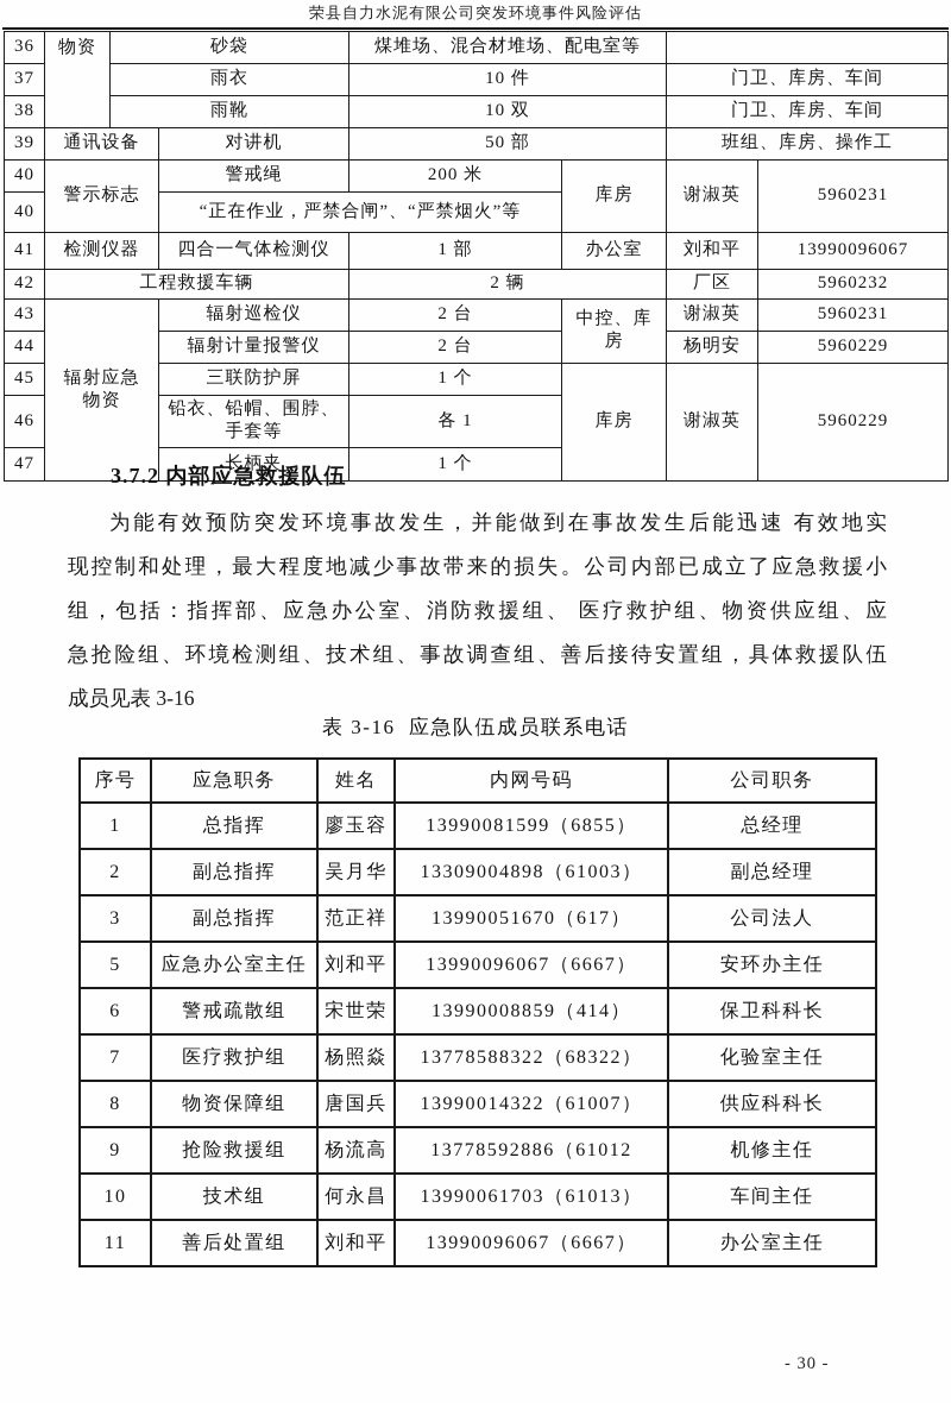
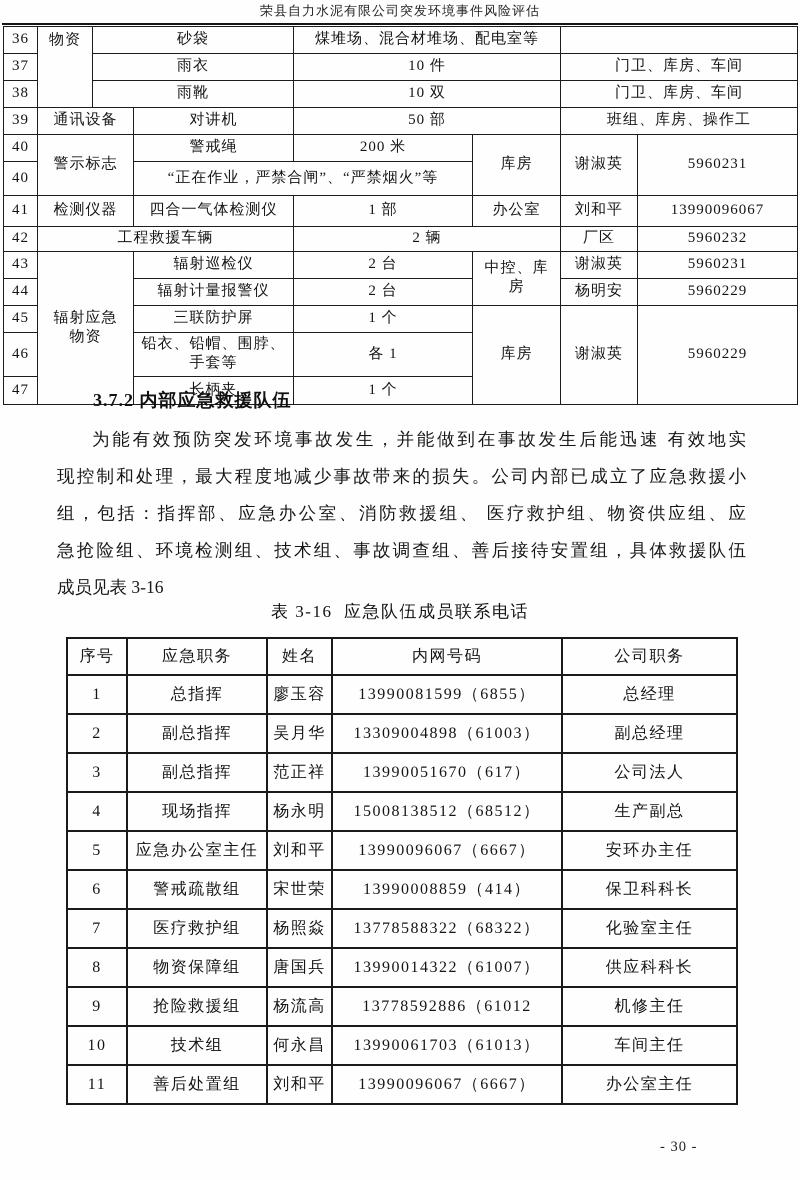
  荣县自力水泥有限公司突发环境事件风险评估
  36	物资	砂袋	煤堆场、混合材堆场、配电室等
  37	雨衣	10 件	门卫、库房、车间
  38	雨靴	10 双	门卫、库房、车间
  39	通讯设备	对讲机	50 部	班组、库房、操作工
  40	警示标志	警戒绳	200 米	库房	谢淑英	5960231
  40	“正在作业，严禁合闸”、“严禁烟火”等
  41	检测仪器	四合一气体检测仪	1 部	办公室	刘和平	13990096067
  42	工程救援车辆	2 辆	厂区	5960232
  43	辐射应急 物资	辐射巡检仪	2 台	中控、库 房	谢淑英	5960231
  44	辐射计量报警仪	2 台	杨明安	5960229
  45	三联防护屏	1 个	库房	谢淑英	5960229
  46	铅衣、铅帽、围脖、 手套等	各 1
  47	长柄夹	1 个
  3.7.2 内部应急救援队伍
  为能有效预防突发环境事故发生，并能做到在事故发生后能迅速 有效地实
  现控制和处理，最大程度地减少事故带来的损失。公司内部已成立了应急救援小
  组，包括：指挥部、应急办公室、消防救援组、 医疗救护组、物资供应组、应
  急抢险组、环境检测组、技术组、事故调查组、善后接待安置组，具体救援队伍
  成员见表 3-16
  表 3-16 应急队伍成员联系电话
  序号	应急职务	姓名	内网号码	公司职务
  1	总指挥	廖玉容	13990081599（6855）	总经理
  2	副总指挥	吴月华	13309004898（61003）	副总经理
  3	副总指挥	范正祥	13990051670（617）	公司法人
+ 4	现场指挥	杨永明	15008138512（68512）	生产副总
  5	应急办公室主任	刘和平	13990096067（6667）	安环办主任
  6	警戒疏散组	宋世荣	13990008859（414）	保卫科科长
  7	医疗救护组	杨照焱	13778588322（68322）	化验室主任
  8	物资保障组	唐国兵	13990014322（61007）	供应科科长
  9	抢险救援组	杨流高	13778592886（61012	机修主任
  10	技术组	何永昌	13990061703（61013）	车间主任
  11	善后处置组	刘和平	13990096067（6667）	办公室主任
  - 30 -
